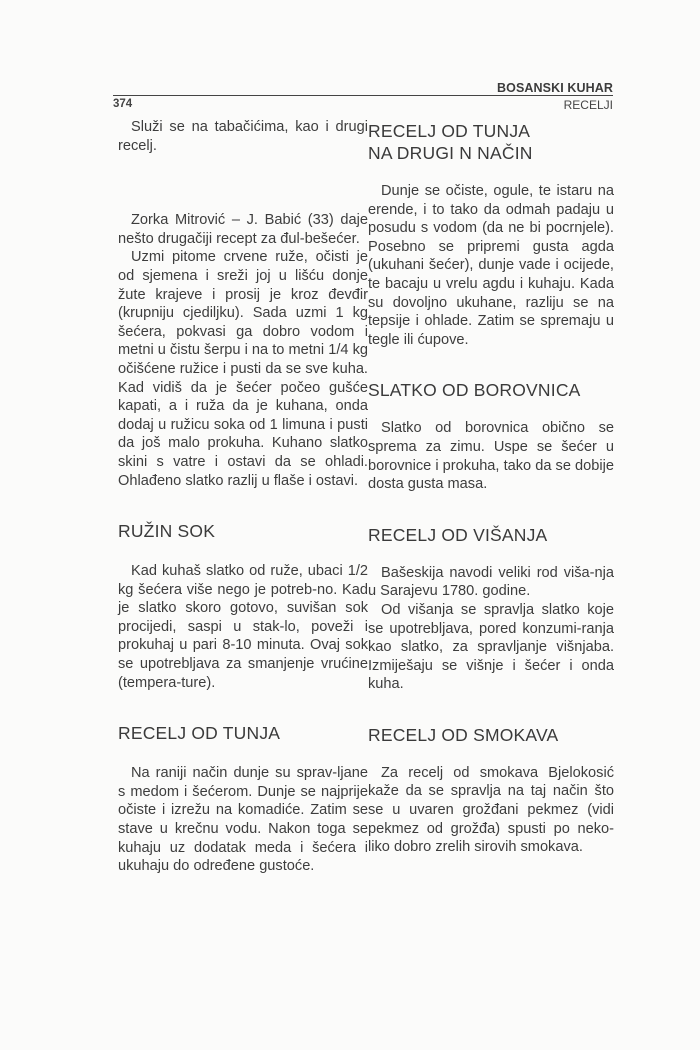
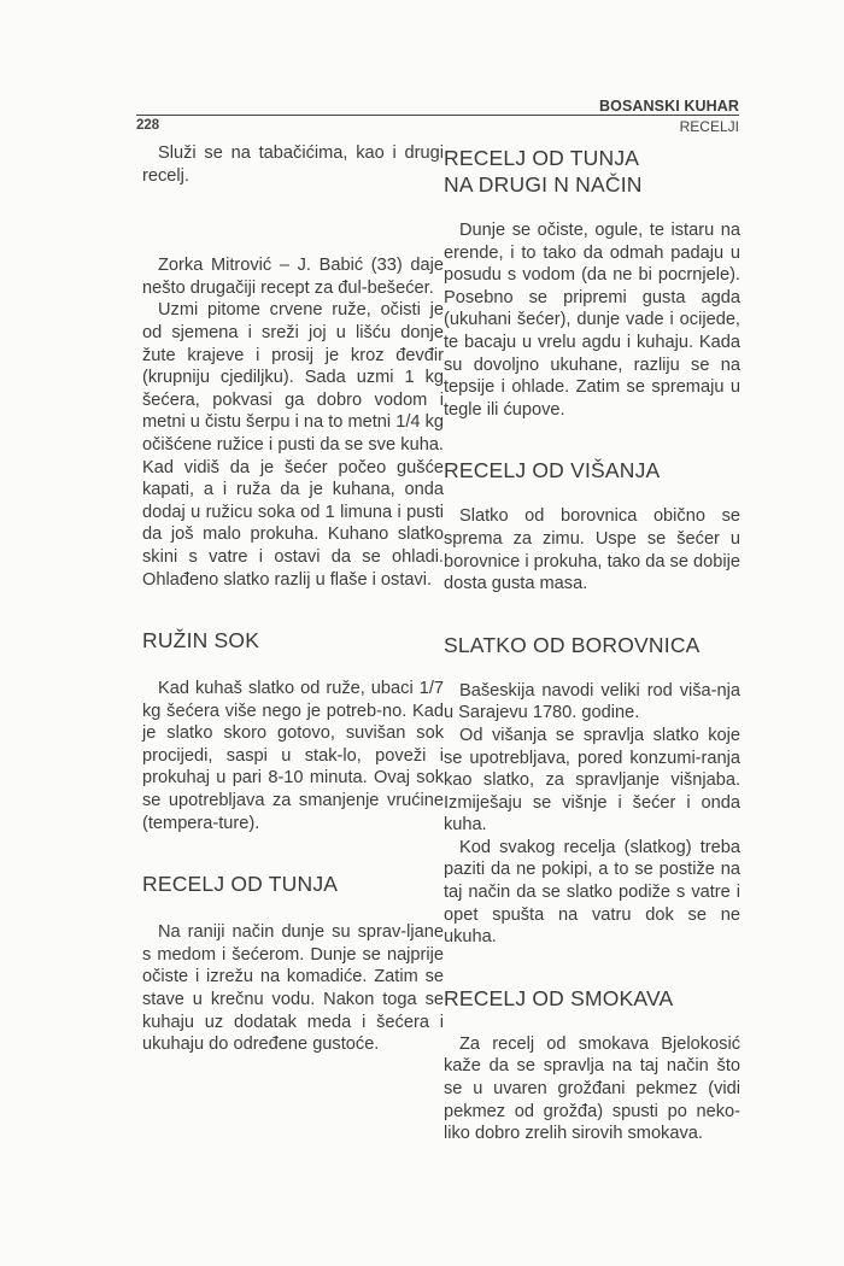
  BOSANSKI KUHAR
- 374
+ 228
  RECELJI
  Služi se na tabačićima, kao i drugi recelj.
  Zorka Mitrović – J. Babić (33) daje nešto drugačiji recept za đul-bešećer.
  Uzmi pitome crvene ruže, očisti je od sjemena i sreži joj u lišću donje žute krajeve i prosij je kroz đevđir (krupniju cjediljku). Sada uzmi 1 kg šećera, pokvasi ga dobro vodom i metni u čistu šerpu i na to metni 1/4 kg očišćene ružice i pusti da se sve kuha. Kad vidiš da je šećer počeo gušće kapati, a i ruža da je kuhana, onda dodaj u ružicu soka od 1 limuna i pusti da još malo prokuha. Kuhano slatko skini s vatre i ostavi da se ohladi. Ohlađeno slatko razlij u flaše i ostavi.
  RUŽIN SOK
- Kad kuhaš slatko od ruže, ubaci 1/2 kg šećera više nego je potreb-no. Kad je slatko skoro gotovo, suvišan sok procijedi, saspi u stak-lo, poveži i prokuhaj u pari 8-10 minuta. Ovaj sok se upotrebljava za smanjenje vrućine (tempera-ture).
+ Kad kuhaš slatko od ruže, ubaci 1/7 kg šećera više nego je potreb-no. Kad je slatko skoro gotovo, suvišan sok procijedi, saspi u stak-lo, poveži i prokuhaj u pari 8-10 minuta. Ovaj sok se upotrebljava za smanjenje vrućine (tempera-ture).
  RECELJ OD TUNJA
  Na raniji način dunje su sprav-ljane s medom i šećerom. Dunje se najprije očiste i izrežu na komadiće. Zatim se stave u krečnu vodu. Nakon toga se kuhaju uz dodatak meda i šećera i ukuhaju do određene gustoće.
  RECELJ OD TUNJA
  NA DRUGI N NAČIN
  Dunje se očiste, ogule, te istaru na erende, i to tako da odmah padaju u posudu s vodom (da ne bi pocrnjele). Posebno se pripremi gusta agda (ukuhani šećer), dunje vade i ocijede, te bacaju u vrelu agdu i kuhaju. Kada su dovoljno ukuhane, razliju se na tepsije i ohlade. Zatim se spremaju u tegle ili ćupove.
- SLATKO OD BOROVNICA
+ RECELJ OD VIŠANJA
  Slatko od borovnica obično se sprema za zimu. Uspe se šećer u borovnice i prokuha, tako da se dobije dosta gusta masa.
- RECELJ OD VIŠANJA
+ SLATKO OD BOROVNICA
  Bašeskija navodi veliki rod viša-nja u Sarajevu 1780. godine.
  Od višanja se spravlja slatko koje se upotrebljava, pored konzumi-ranja kao slatko, za spravljanje višnjaba. Izmiješaju se višnje i šećer i onda kuha.
+ Kod svakog recelja (slatkog) treba paziti da ne pokipi, a to se postiže na taj način da se slatko podiže s vatre i opet spušta na vatru dok se ne ukuha.
  RECELJ OD SMOKAVA
  Za recelj od smokava Bjelokosić kaže da se spravlja na taj način što se u uvaren grožđani pekmez (vidi pekmez od grožđa) spusti po neko-liko dobro zrelih sirovih smokava.
